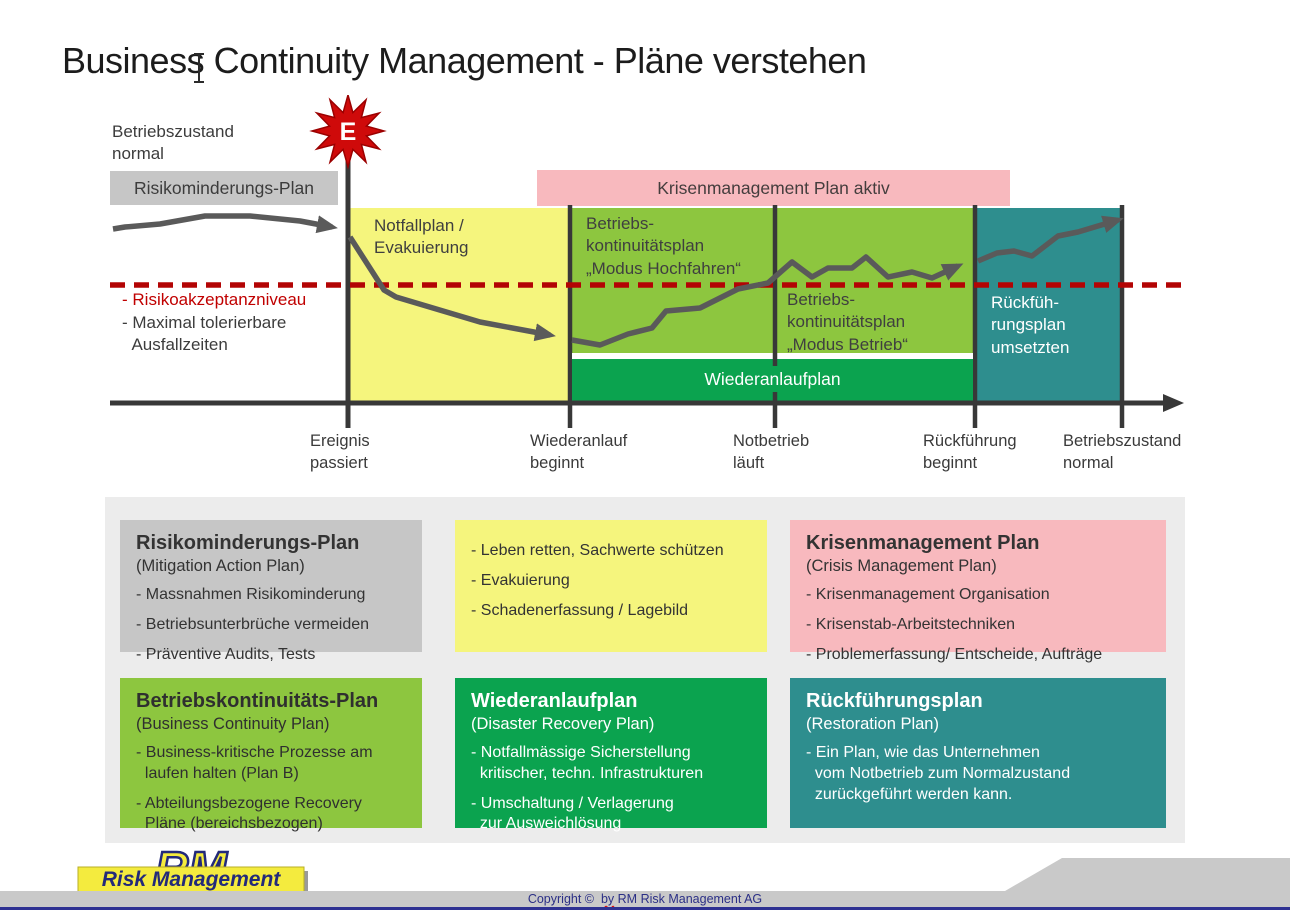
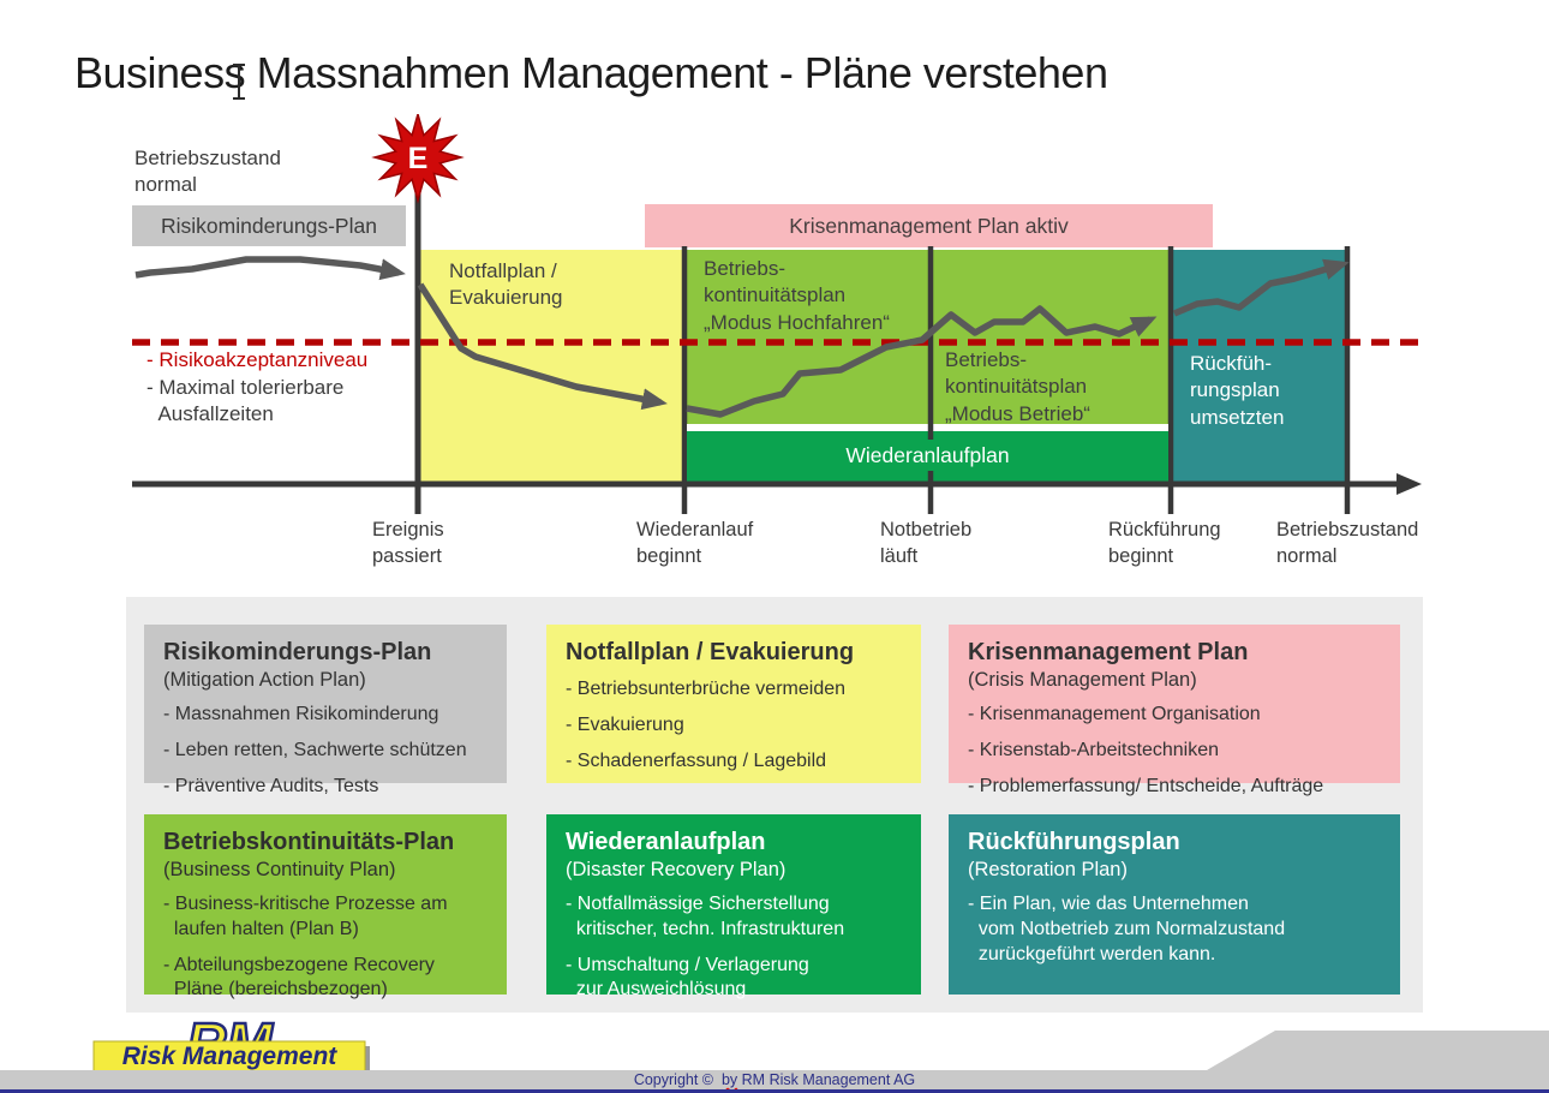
- Business Continuity Management - Pläne verstehen
+ Business Massnahmen Management - Pläne verstehen
  Betriebszustand
  normal
  Risikominderungs-Plan
  Krisenmanagement Plan aktiv
  E
  Notfallplan /
  Evakuierung
  Betriebs-
  kontinuitätsplan
  „Modus Hochfahren“
  Betriebs-
  kontinuitätsplan
  „Modus Betrieb“
  Rückfüh-
  rungsplan
  umsetzten
  Wiederanlaufplan
  - Risikoakzeptanzniveau
  - Maximal tolerierbare
  Ausfallzeiten
  Ereignis
  passiert
  Wiederanlauf
  beginnt
  Notbetrieb
  läuft
  Rückführung
  beginnt
  Betriebszustand
  normal
  Risikominderungs-Plan
  (Mitigation Action Plan)
  - Massnahmen Risikominderung
- - Betriebsunterbrüche vermeiden
+ - Leben retten, Sachwerte schützen
  - Präventive Audits, Tests
+ Notfallplan / Evakuierung
- - Leben retten, Sachwerte schützen
+ - Betriebsunterbrüche vermeiden
  - Evakuierung
  - Schadenerfassung / Lagebild
  Krisenmanagement Plan
  (Crisis Management Plan)
  - Krisenmanagement Organisation
  - Krisenstab-Arbeitstechniken
  - Problemerfassung/ Entscheide, Aufträge
  Betriebskontinuitäts-Plan
  (Business Continuity Plan)
  - Business-kritische Prozesse am
  laufen halten (Plan B)
  - Abteilungsbezogene Recovery
  Pläne (bereichsbezogen)
  Wiederanlaufplan
  (Disaster Recovery Plan)
  - Notfallmässige Sicherstellung
  kritischer, techn. Infrastrukturen
  - Umschaltung / Verlagerung
  zur Ausweichlösung
  Rückführungsplan
  (Restoration Plan)
  - Ein Plan, wie das Unternehmen
  vom Notbetrieb zum Normalzustand
  zurückgeführt werden kann.
  Risk Management
  Copyright © by RM Risk Management AG
